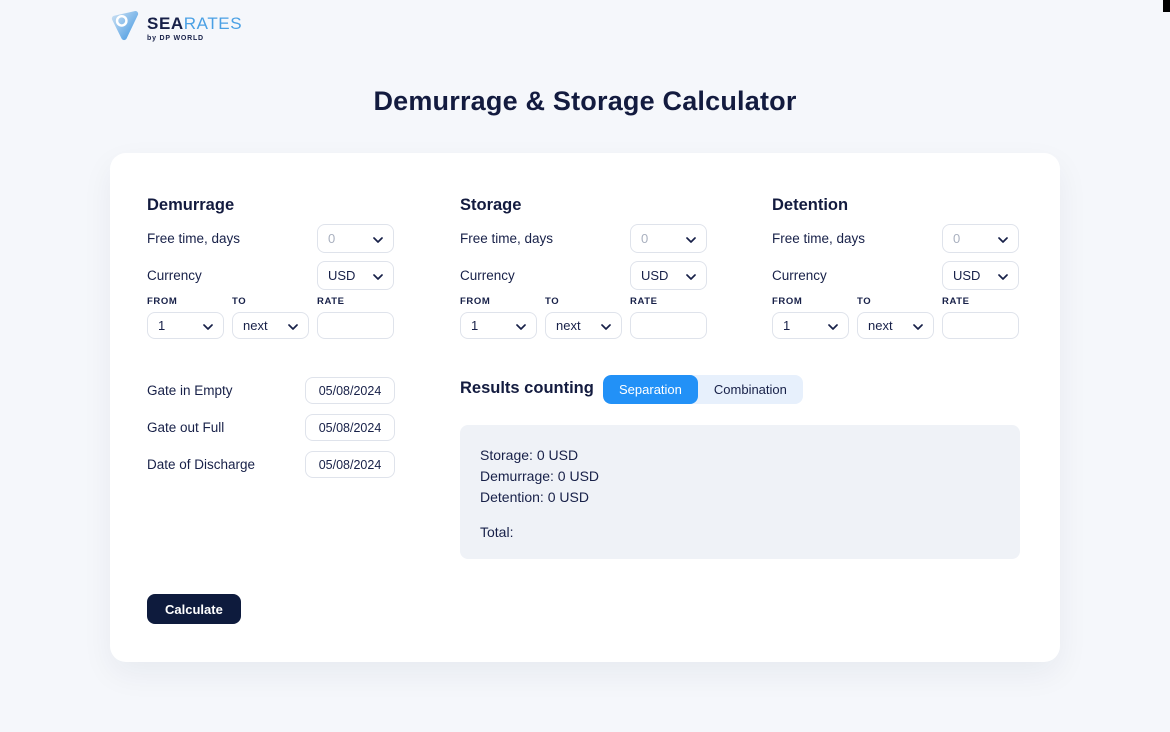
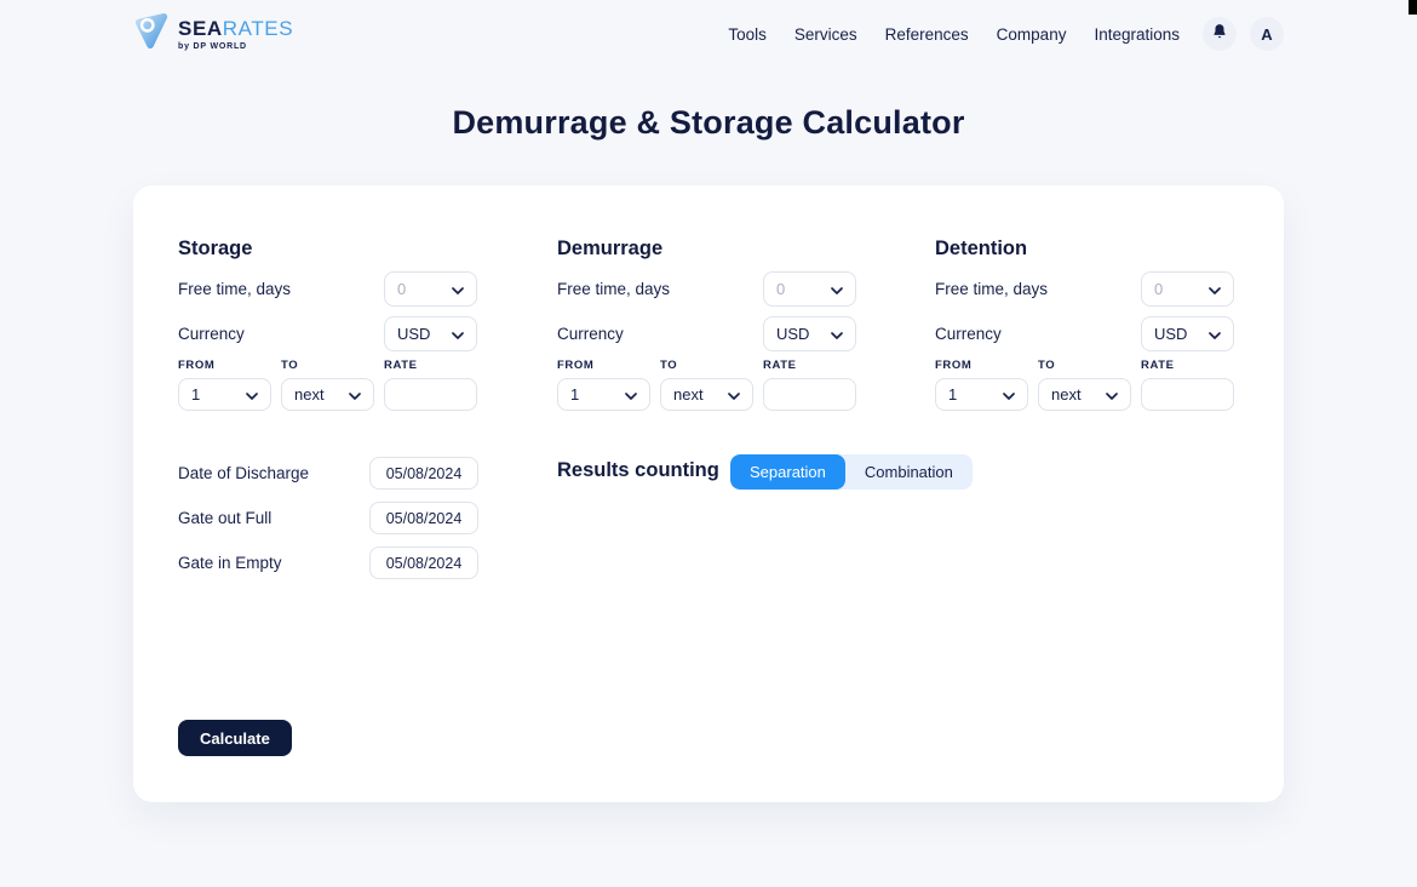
  SEARATES
+ Tools
+ Services
+ References
+ Company
+ Integrations
+ A
  Demurrage & Storage Calculator
- Demurrage
+ Storage
  Free time, days
  0
  Currency
  USD
  FROM
  TO
  RATE
  1
  next
- Storage
+ Demurrage
  Free time, days
  0
  Currency
  USD
  FROM
  TO
  RATE
  1
  next
  Detention
  Free time, days
  0
  Currency
  USD
  FROM
  TO
  RATE
  1
  next
- Gate in Empty
+ Date of Discharge
  05/08/2024
  Gate out Full
  05/08/2024
- Date of Discharge
+ Gate in Empty
  05/08/2024
  Results counting
  Separation
  Combination
- Storage: 0 USD
- Demurrage: 0 USD
- Detention: 0 USD
- Total:
  Calculate
